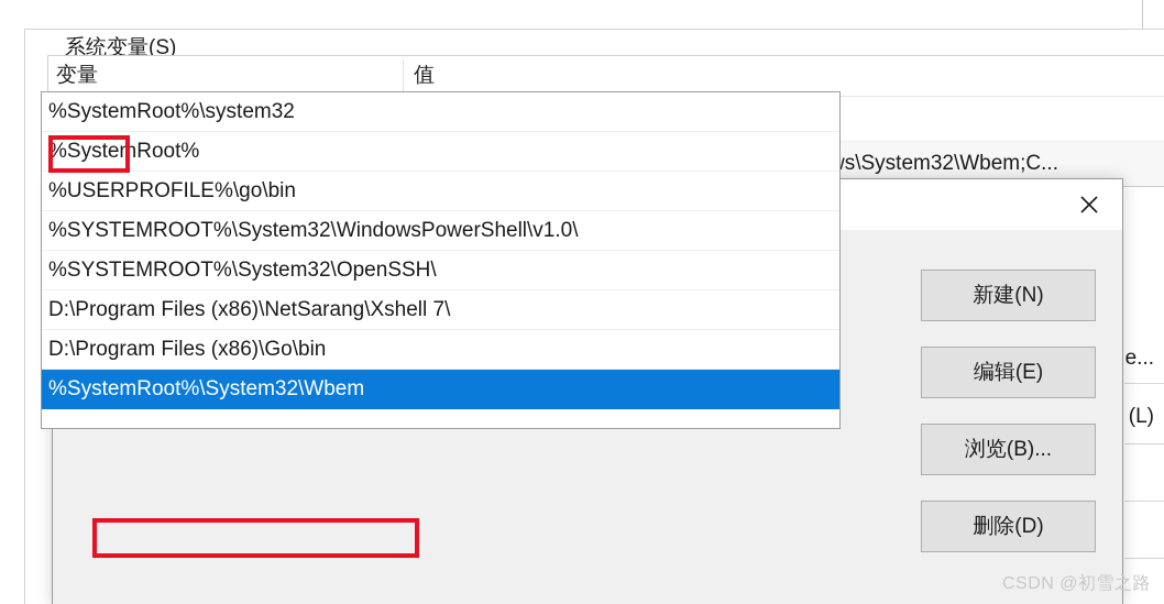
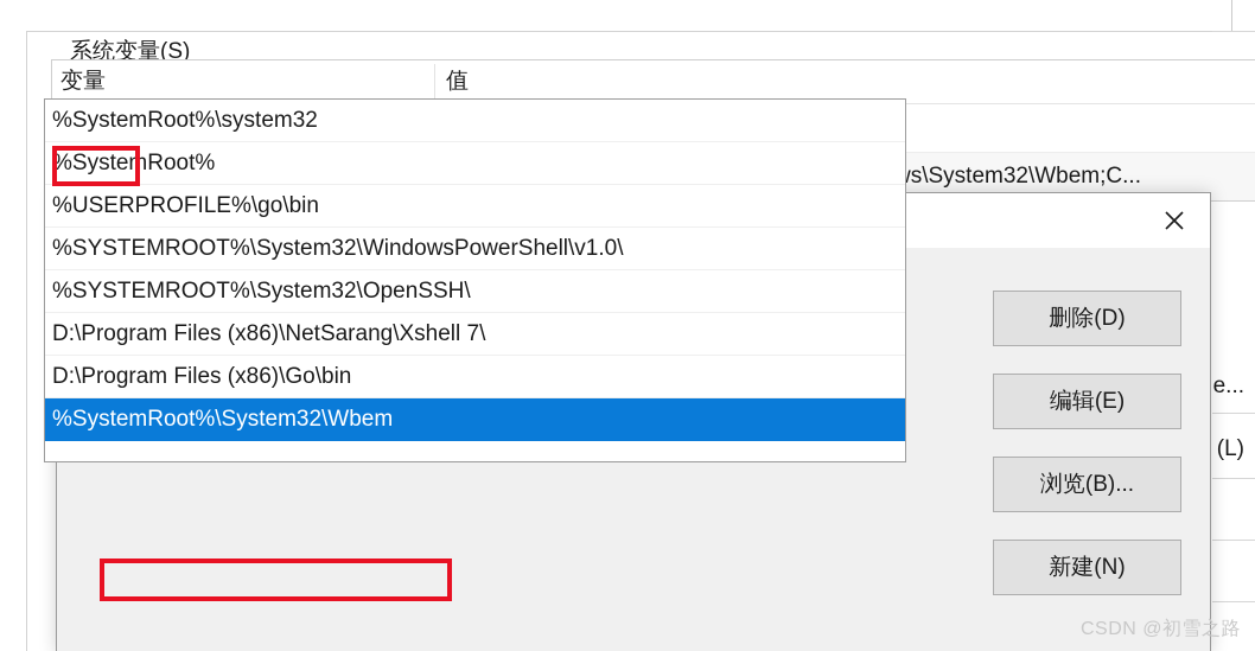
  系统变量(S)
  变量
  值
  e...
  (L)
  %SystemRoot%\system32
  %SystemRoot%
  %USERPROFILE%\go\bin
  %SYSTEMROOT%\System32\WindowsPowerShell\v1.0\
  %SYSTEMROOT%\System32\OpenSSH\
  D:\Program Files (x86)\NetSarang\Xshell 7\
  D:\Program Files (x86)\Go\bin
  %SystemRoot%\System32\Wbem
- 新建(N)
+ 删除(D)
  编辑(E)
  浏览(B)...
- 删除(D)
+ 新建(N)
  CSDN @初雪之路
